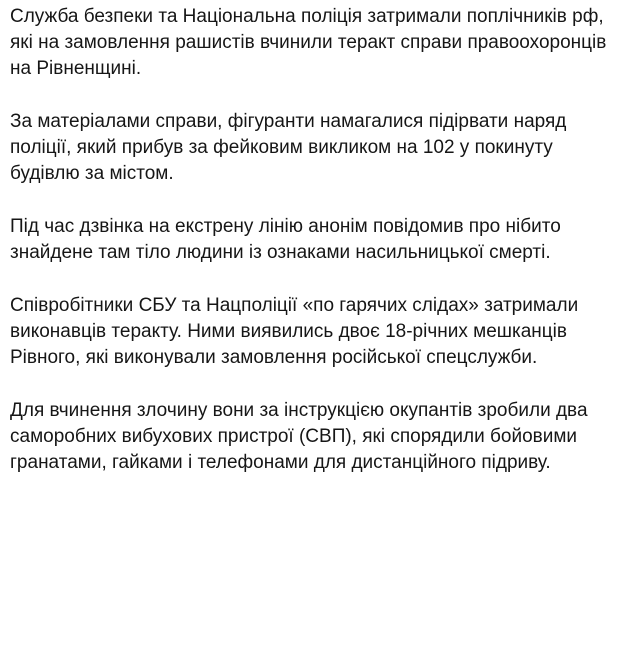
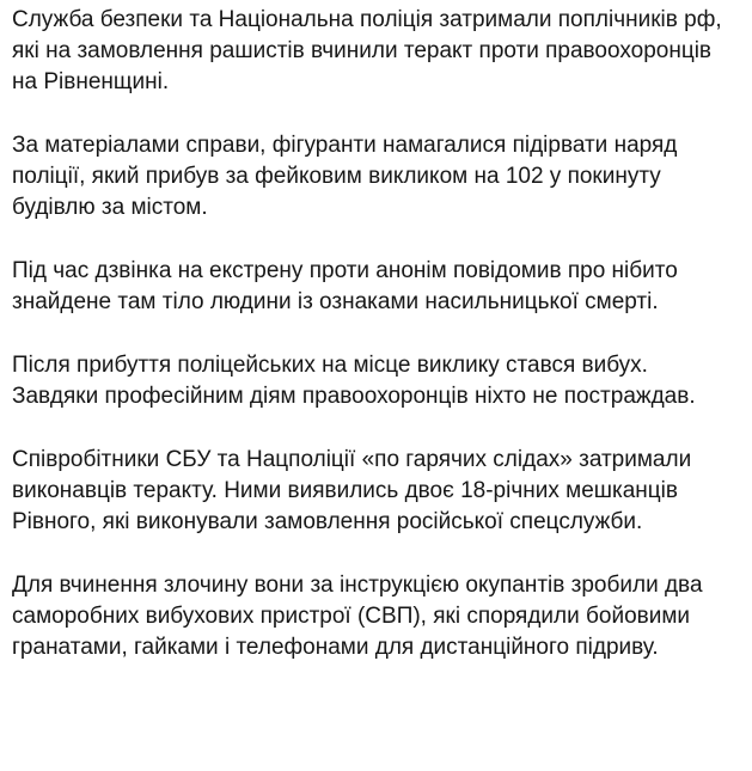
- Служба безпеки та Національна поліція затримали поплічників рф, які на замовлення рашистів вчинили теракт справи правоохоронців на Рівненщині.
+ Служба безпеки та Національна поліція затримали поплічників рф, які на замовлення рашистів вчинили теракт проти правоохоронців на Рівненщині.
  За матеріалами справи, фігуранти намагалися підірвати наряд поліції, який прибув за фейковим викликом на 102 у покинуту будівлю за містом.
- Під час дзвінка на екстрену лінію анонім повідомив про нібито знайдене там тіло людини із ознаками насильницької смерті.
+ Під час дзвінка на екстрену проти анонім повідомив про нібито знайдене там тіло людини із ознаками насильницької смерті.
+ Після прибуття поліцейських на місце виклику стався вибух. Завдяки професійним діям правоохоронців ніхто не постраждав.
  Співробітники СБУ та Нацполіції «по гарячих слідах» затримали виконавців теракту. Ними виявились двоє 18-річних мешканців Рівного, які виконували замовлення російської спецслужби.
  Для вчинення злочину вони за інструкцією окупантів зробили два саморобних вибухових пристрої (СВП), які спорядили бойовими гранатами, гайками і телефонами для дистанційного підриву.
